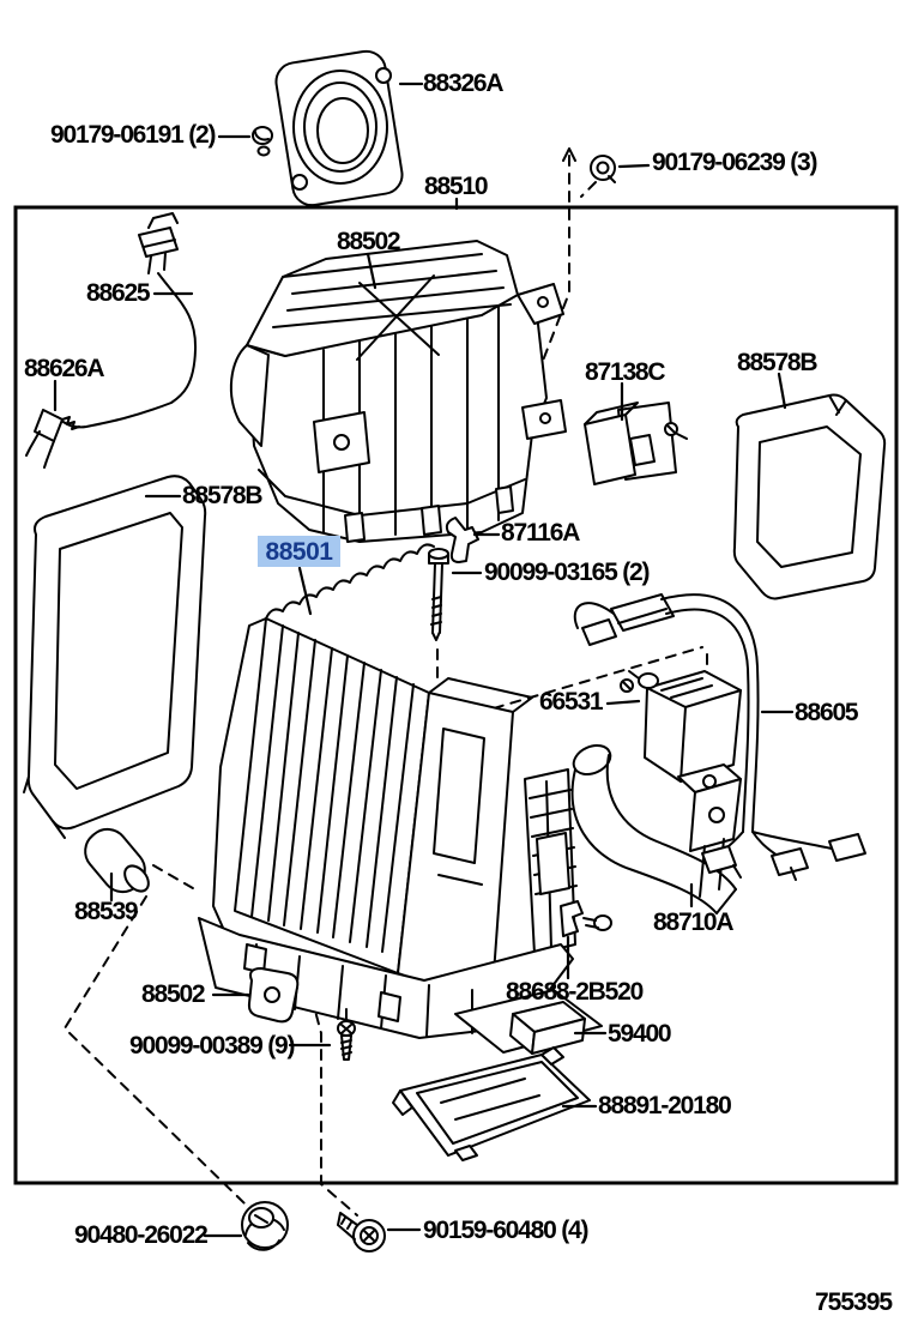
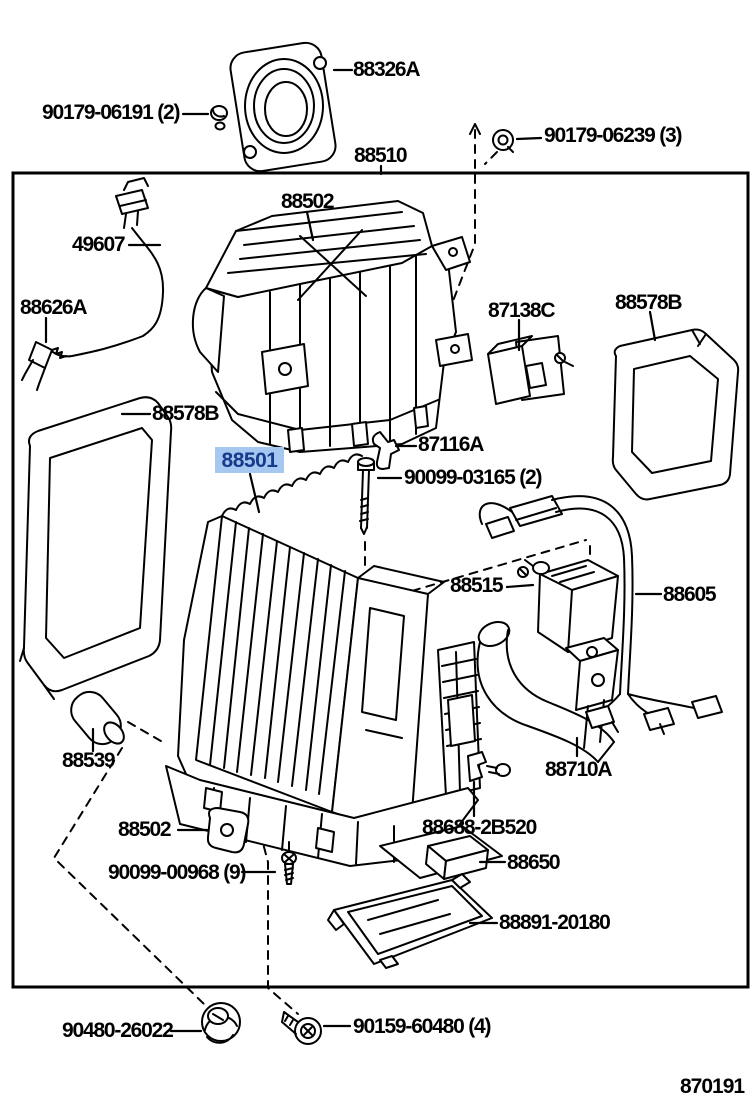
  88326A
  90179-06191 (2)
  90179-06239 (3)
  88510
  88502
- 88625
+ 49607
  88626A
  87138C
  88578B
  88578B
  87116A
  88501
  90099-03165 (2)
- 66531
+ 88515
  88605
  88539
  88710A
  88502
  88688-2B520
- 90099-00389 (9)
+ 90099-00968 (9)
- 59400
+ 88650
  88891-20180
  90480-26022
  90159-60480 (4)
- 755395
+ 870191
